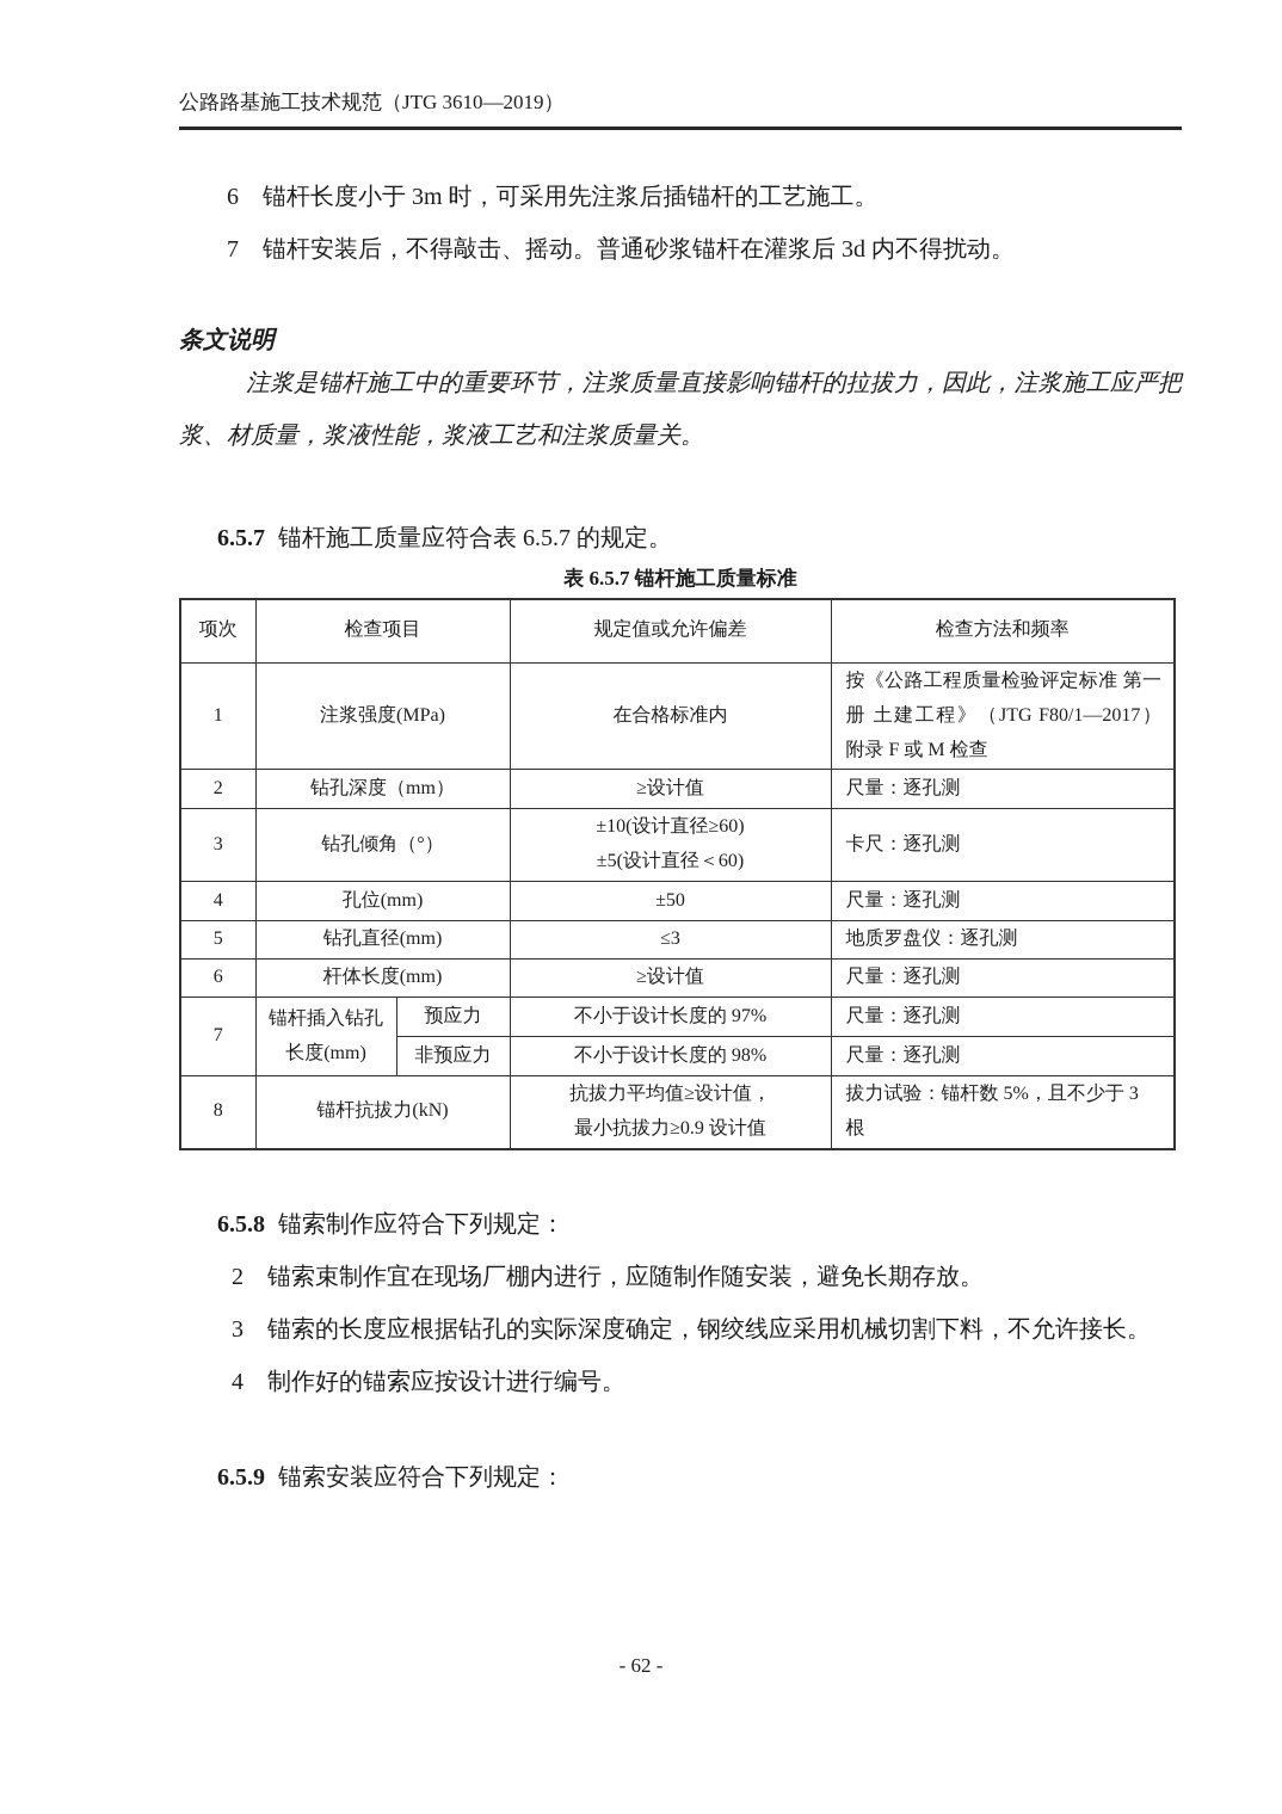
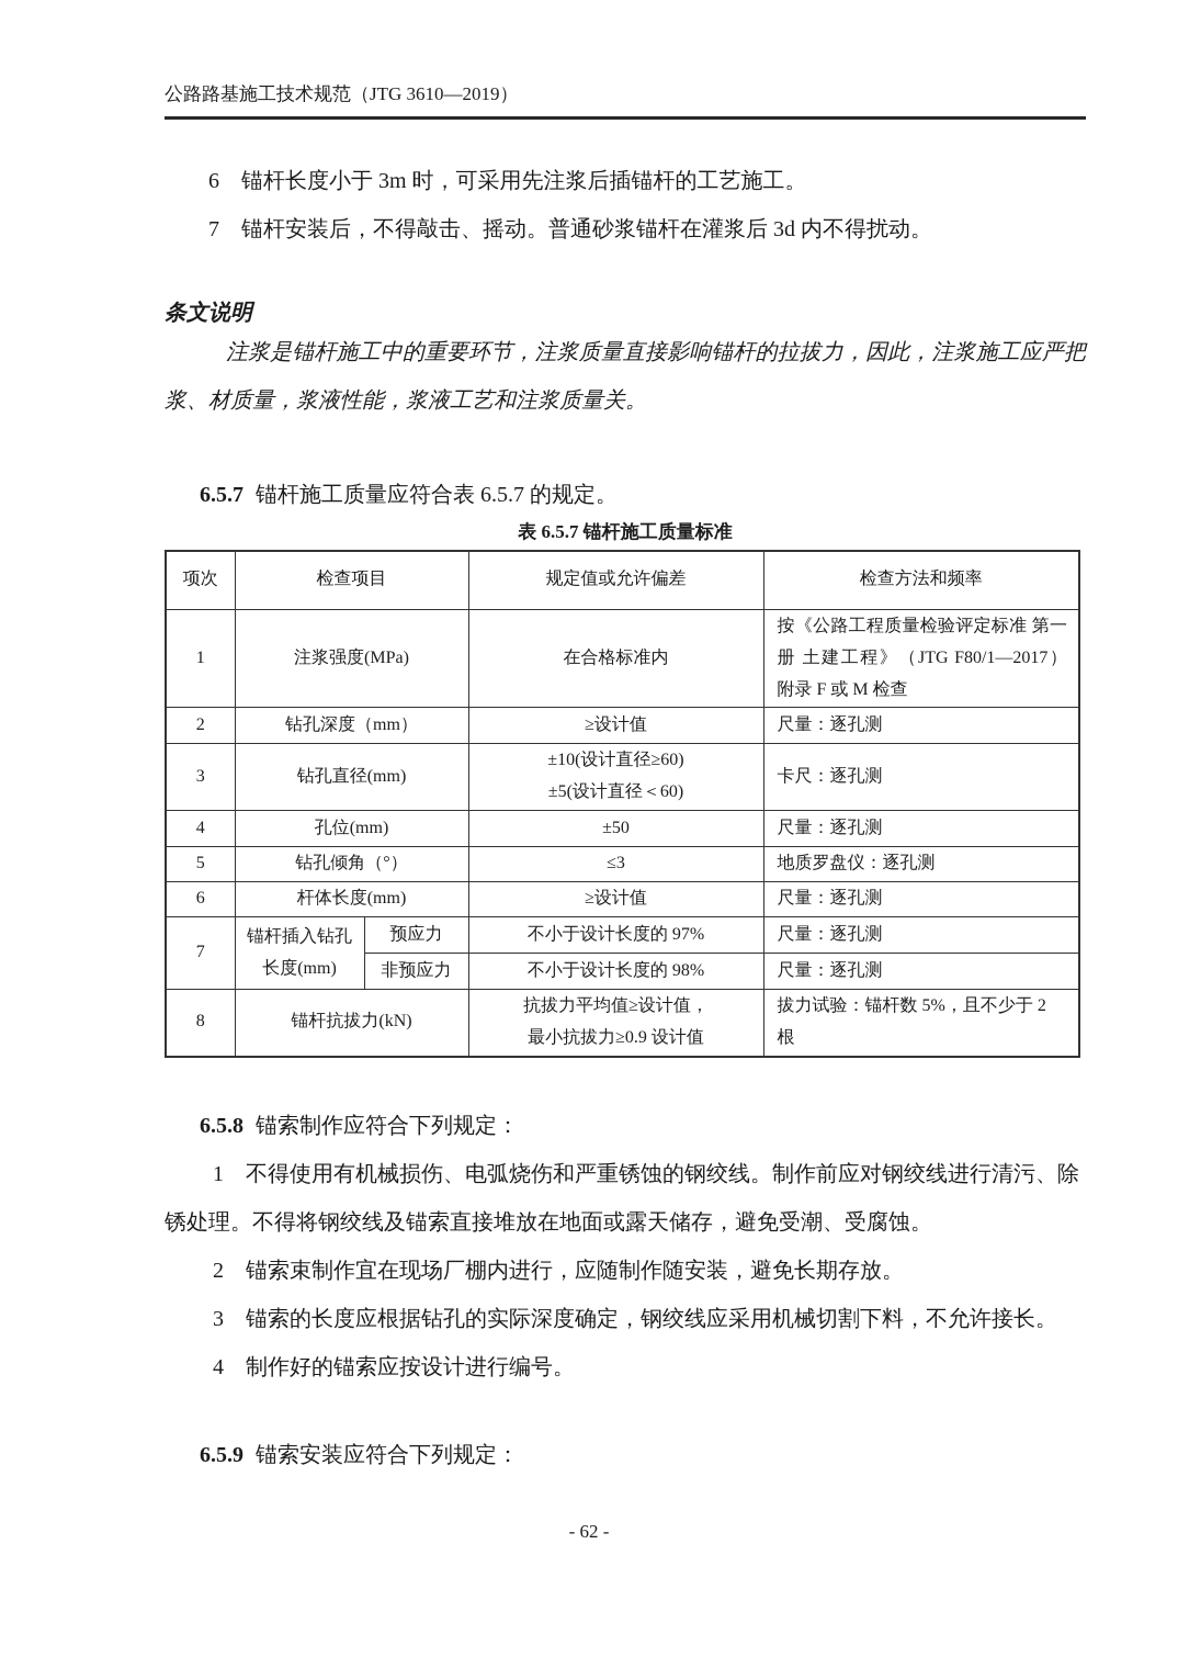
  公路路基施工技术规范（JTG 3610—2019）
  6 锚杆长度小于 3m 时，可采用先注浆后插锚杆的工艺施工。
  7 锚杆安装后，不得敲击、摇动。普通砂浆锚杆在灌浆后 3d 内不得扰动。
  条文说明
  注浆是锚杆施工中的重要环节，注浆质量直接影响锚杆的拉拔力，因此，注浆施工应严把浆、材质量，浆液性能，浆液工艺和注浆质量关。
  6.5.7 锚杆施工质量应符合表 6.5.7 的规定。
  表 6.5.7 锚杆施工质量标准
  项次	检查项目	规定值或允许偏差	检查方法和频率
  1	注浆强度(MPa)	在合格标准内	按《公路工程质量检验评定标准 第一册 土建工程》（JTG F80/1—2017）附录 F 或 M 检查
  2	钻孔深度（mm）	≥设计值	尺量：逐孔测
- 3	钻孔倾角（°）	±10(设计直径≥60) ±5(设计直径＜60)	卡尺：逐孔测
+ 3	钻孔直径(mm)	±10(设计直径≥60) ±5(设计直径＜60)	卡尺：逐孔测
  4	孔位(mm)	±50	尺量：逐孔测
- 5	钻孔直径(mm)	≤3	地质罗盘仪：逐孔测
+ 5	钻孔倾角（°）	≤3	地质罗盘仪：逐孔测
  6	杆体长度(mm)	≥设计值	尺量：逐孔测
  7	锚杆插入钻孔长度(mm)	预应力	不小于设计长度的 97%	尺量：逐孔测
  非预应力	不小于设计长度的 98%	尺量：逐孔测
- 8	锚杆抗拔力(kN)	抗拔力平均值≥设计值， 最小抗拔力≥0.9 设计值	拔力试验：锚杆数 5%，且不少于 3 根
+ 8	锚杆抗拔力(kN)	抗拔力平均值≥设计值， 最小抗拔力≥0.9 设计值	拔力试验：锚杆数 5%，且不少于 2 根
  6.5.8 锚索制作应符合下列规定：
+ 1 不得使用有机械损伤、电弧烧伤和严重锈蚀的钢绞线。制作前应对钢绞线进行清污、除锈处理。不得将钢绞线及锚索直接堆放在地面或露天储存，避免受潮、受腐蚀。
  2 锚索束制作宜在现场厂棚内进行，应随制作随安装，避免长期存放。
  3 锚索的长度应根据钻孔的实际深度确定，钢绞线应采用机械切割下料，不允许接长。
  4 制作好的锚索应按设计进行编号。
  6.5.9 锚索安装应符合下列规定：
  - 62 -
